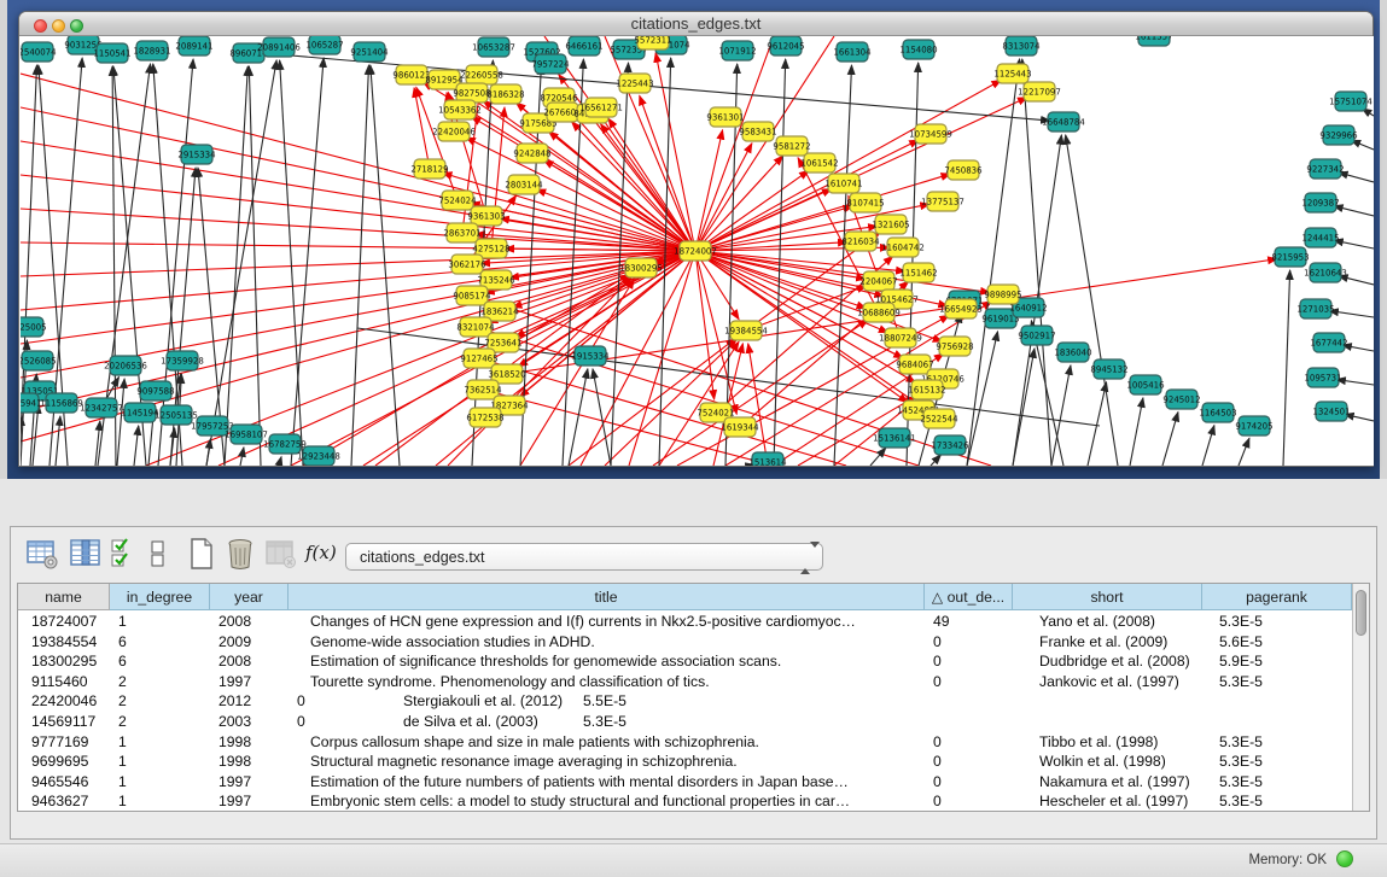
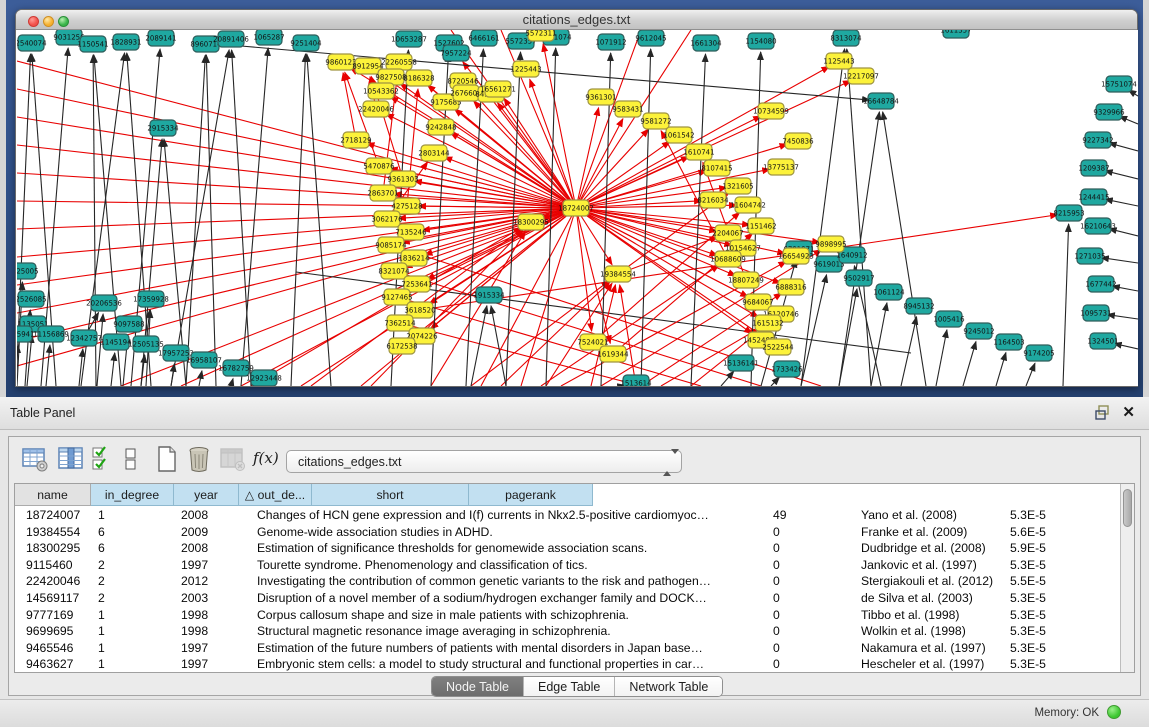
  citations_edges.txt
  2540074
  903125
  1150541
  1828931
  2089141
  896071
  20891406
  1065287
  9251404
  10653287
  1527602
  6466161
  557235
  1071912
  9612045
  1661304
  1154080
  8313074
  1611357
  16648784
  15751074
  9329966
  9227342
  1209387
  1244415
  8215953
  16210643
  1271035
  1677442
  1095731
  1324501
  9619013
  9502917
- 1836040
+ 1061124
  8945132
  1005416
  9245012
  1164503
  9174205
  1135051
  11156869
  12342757
  1145194
  12505135
  1795725
  16958107
  16782759
  12923448
  20206536
  17359928
  9097588
  2526085
  25005
  2915334
  1915334
  1513614
  15136141
  1733426
  1640912
  9860123
  8912954
  22260558
  9827508
  8186328
  10543362
  22420046
  2718129
  2803144
  9242848
  9175685
  8720546
  267660
  7957224
- 7524024
+ 5470876
  9361303
  2863701
  4275128
  3062176
  7135246
  9085174
  1836214
  8321074
  7253641
  9127465
  3618520
  7362514
- 1827364
+ 2074226
  6172538
  18724007
  18300295
  16561271
  1225443
  9361301
  9583431
  5572311
  1125443
  12217097
  10734599
  7450836
  13775137
  9581272
  1061542
  1610741
  8107415
  1321605
  11604742
  8216034
  2204067
  1151462
  10154627
  16654923
- 9756928
+ 6888316
  9684067
  1615132
  2522544
  9898995
  19384554
  10688609
  18807249
  7524021
  1619344
+ Table Panel
+ ✕
  f(x)
  citations_edges.txt
  name
  in_degree
  year
- title
  △ out_de...
  short
  pagerank
  18724007
  1
  2008
  Changes of HCN gene expression and I(f) currents in Nkx2.5-positive cardiomyoc…
  49
  Yano et al. (2008)
  5.3E-5
  19384554
  6
  2009
  Genome-wide association studies in ADHD.
  0
  Franke et al. (2009)
  5.6E-5
  18300295
  6
  2008
  Estimation of significance thresholds for genomewide association scans.
  0
  Dudbridge et al. (2008)
  5.9E-5
  9115460
  2
  1997
  Tourette syndrome. Phenomenology and classification of tics.
  0
  Jankovic et al. (1997)
  5.3E-5
  22420046
  2
  2012
+ Investigating the contribution of common genetic variants to the risk and pathogen…
  0
  Stergiakouli et al. (2012)
  5.5E-5
  14569117
  2
  2003
+ Disruption of a novel member of a sodium/hydrogen exchanger family and DOCK…
  0
  de Silva et al. (2003)
  5.3E-5
  9777169
  1
  1998
  Corpus callosum shape and size in male patients with schizophrenia.
  0
  Tibbo et al. (1998)
  5.3E-5
  9699695
  1
  1998
  Structural magnetic resonance image averaging in schizophrenia.
  0
  Wolkin et al. (1998)
  5.3E-5
  9465546
  1
  1997
  Estimation of the future numbers of patients with mental disorders in Japan base…
  0
  Nakamura et al. (1997)
  5.3E-5
  9463627
  1
  1997
  Embryonic stem cells: a model to study structural and functional properties in car…
  0
  Hescheler et al. (1997)
  5.3E-5
+ Node Table
+ Edge Table
+ Network Table
  Memory: OK
